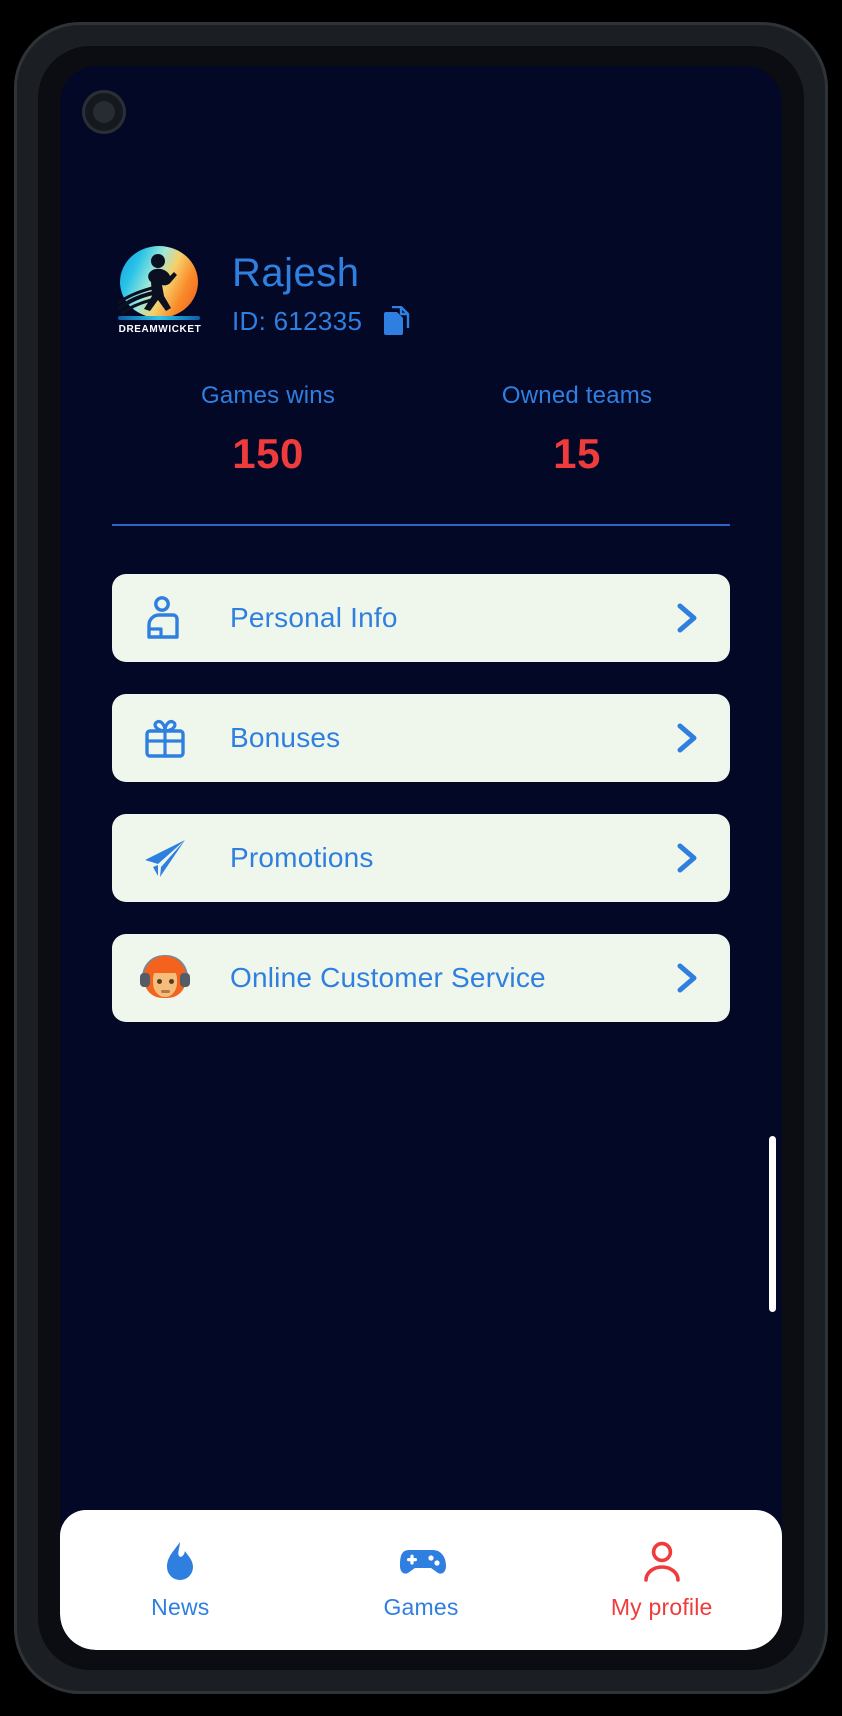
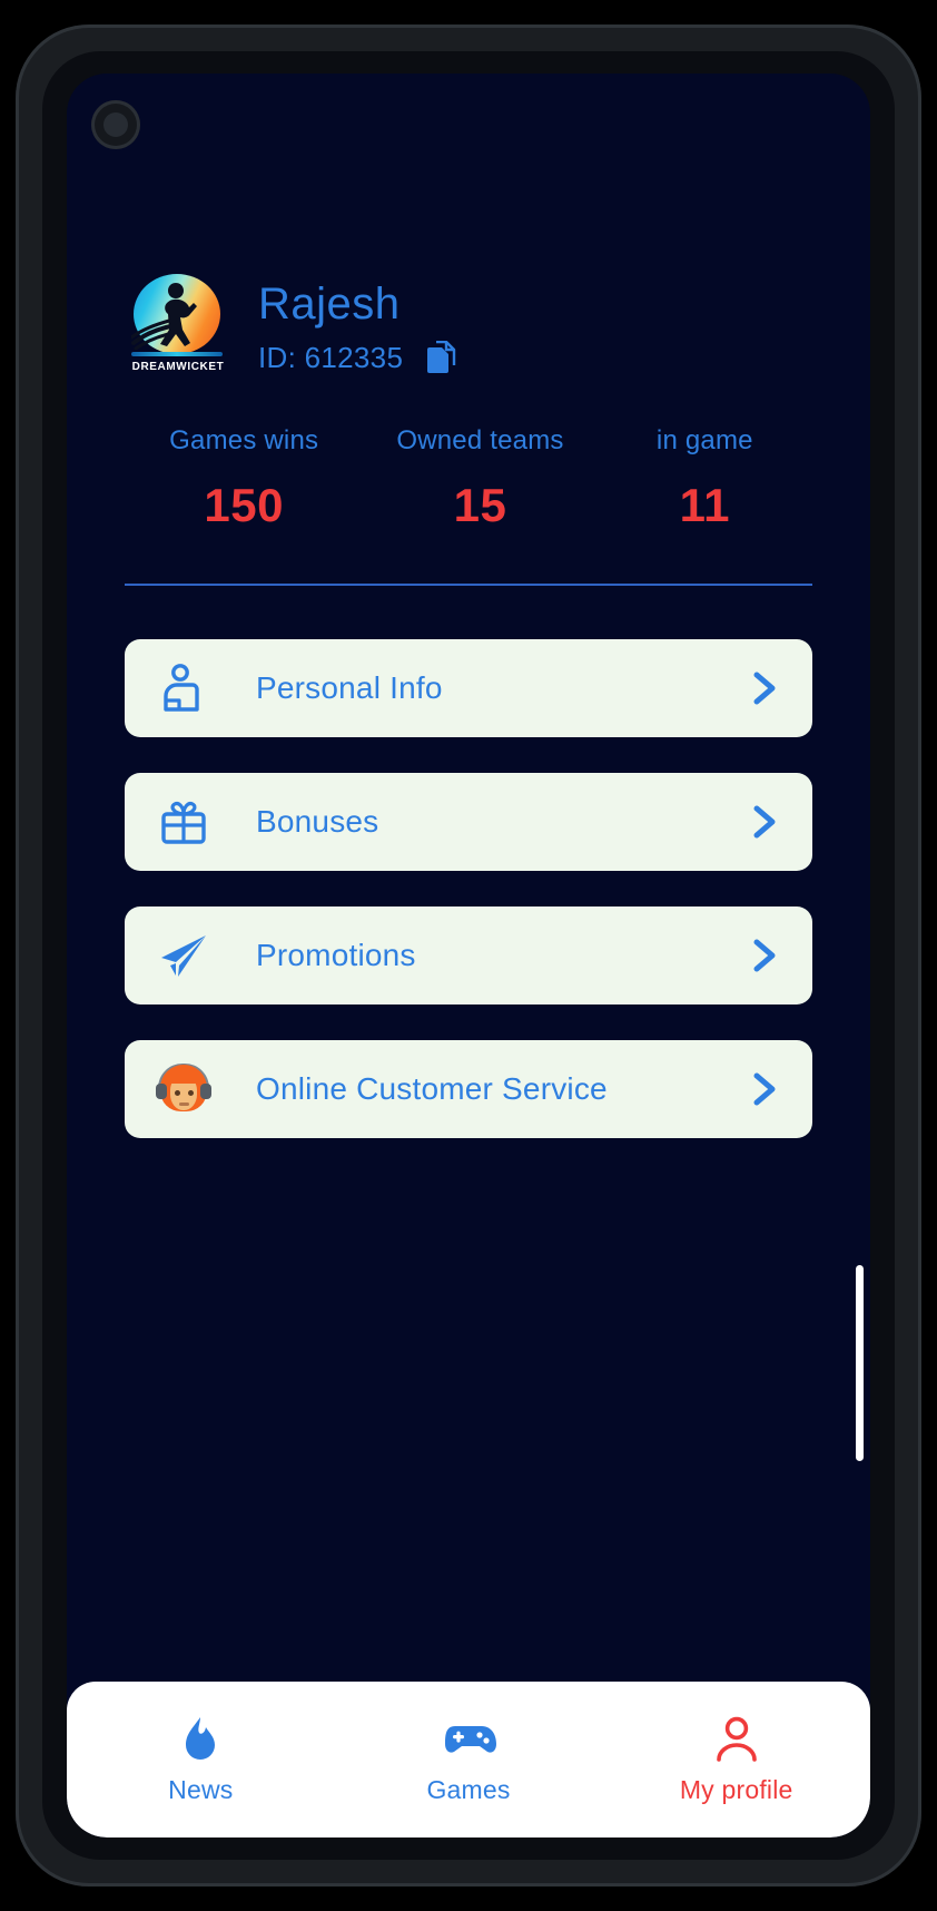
  DREAMWICKET
  Rajesh
  ID: 612335
  Games wins
  150
  Owned teams
  15
+ in game
+ 11
  Personal Info
  Bonuses
  Promotions
  Online Customer Service
  News
  Games
  My profile
